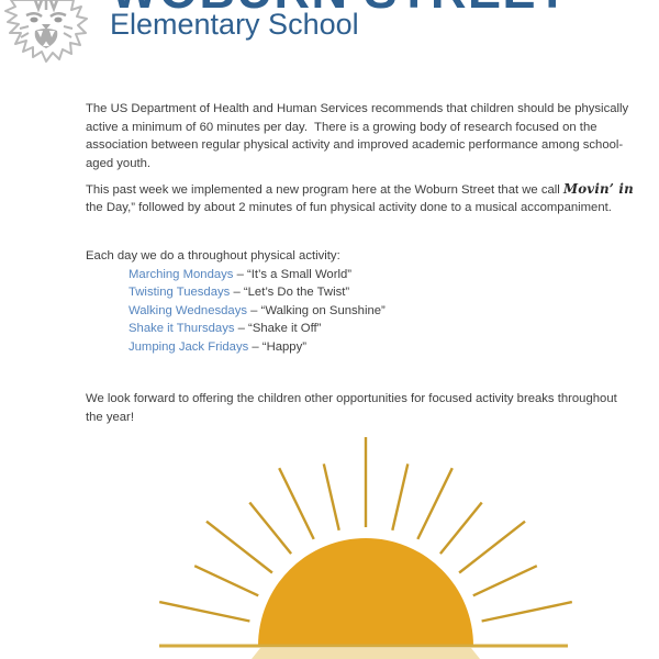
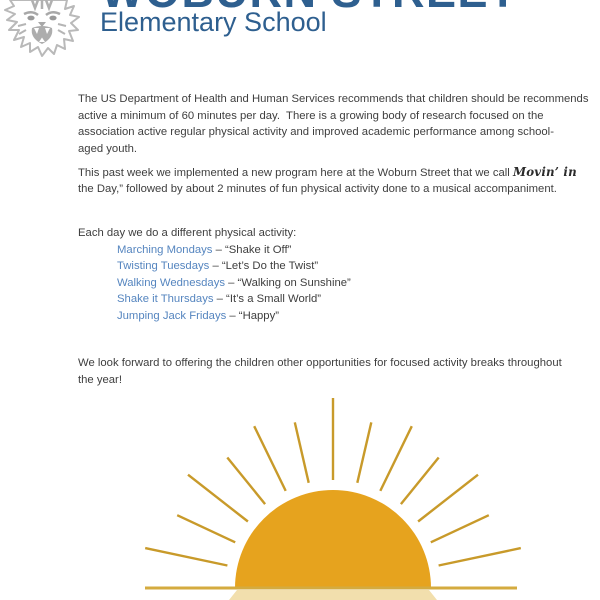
  Elementary School
- The US Department of Health and Human Services recommends that children should be physically
+ The US Department of Health and Human Services recommends that children should be recommends
  active a minimum of 60 minutes per day. There is a growing body of research focused on the
- association between regular physical activity and improved academic performance among school-
+ association active regular physical activity and improved academic performance among school-
  aged youth.
  This past week we implemented a new program here at the Woburn Street that we call Movin’ in
  the Day,” followed by about 2 minutes of fun physical activity done to a musical accompaniment.
- Each day we do a throughout physical activity:
+ Each day we do a different physical activity:
- Marching Mondays – “It’s a Small World”
+ Marching Mondays – “Shake it Off”
  Twisting Tuesdays – “Let’s Do the Twist”
  Walking Wednesdays – “Walking on Sunshine”
- Shake it Thursdays – “Shake it Off”
+ Shake it Thursdays – “It’s a Small World”
  Jumping Jack Fridays – “Happy”
  We look forward to offering the children other opportunities for focused activity breaks throughout
  the year!
